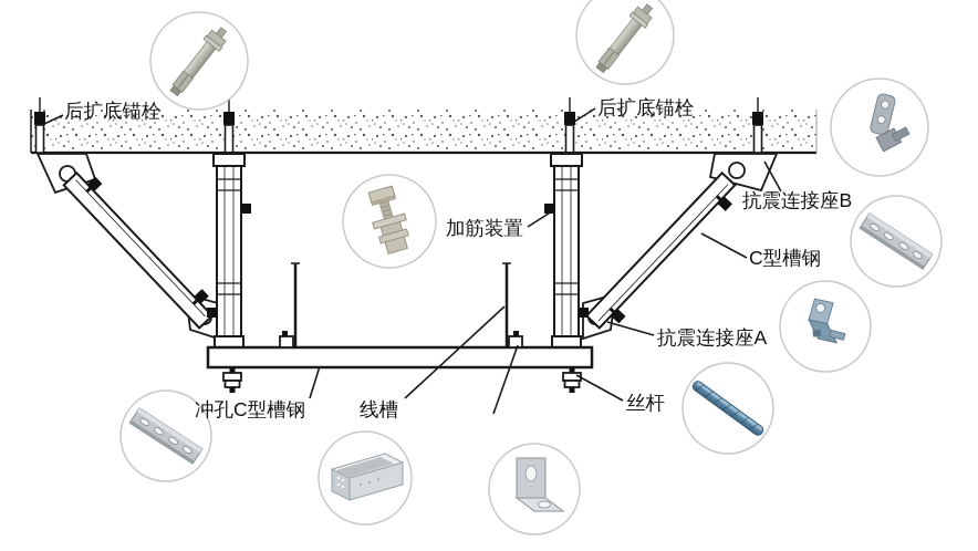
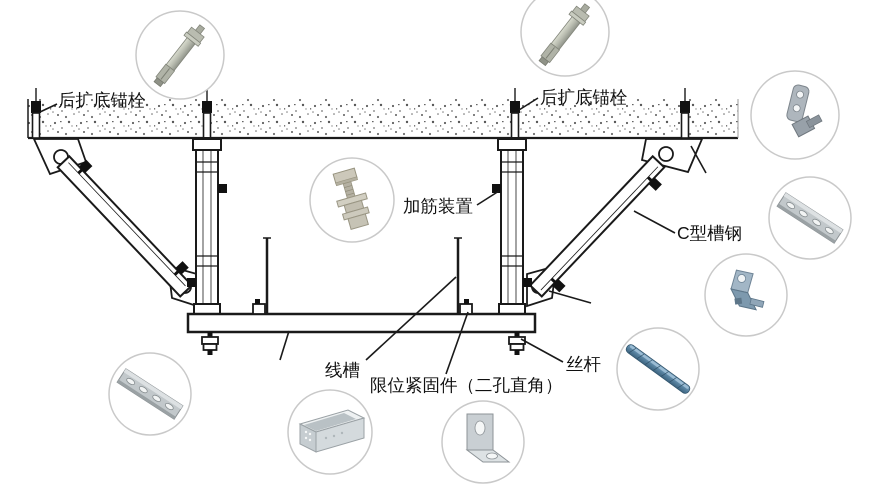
  后扩底锚栓
  后扩底锚栓
  加筋装置
- 抗震连接座B
  C型槽钢
- 抗震连接座A
- 冲孔C型槽钢
  线槽
+ 限位紧固件（二孔直角）
  丝杆
